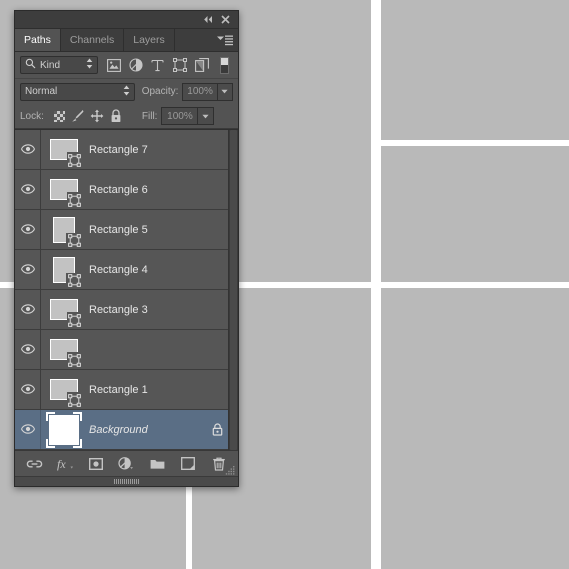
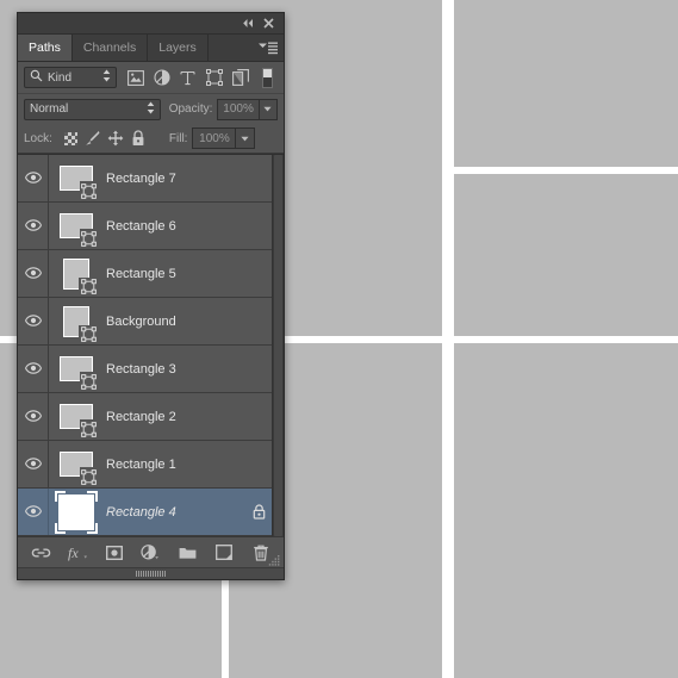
  Paths
  Channels
  Layers
  Kind
  Normal
  Opacity:
  100%
  Lock:
  Fill:
  100%
  Rectangle 7
  Rectangle 6
  Rectangle 5
- Rectangle 4
+ Background
  Rectangle 3
+ Rectangle 2
  Rectangle 1
- Background
+ Rectangle 4
  fx
